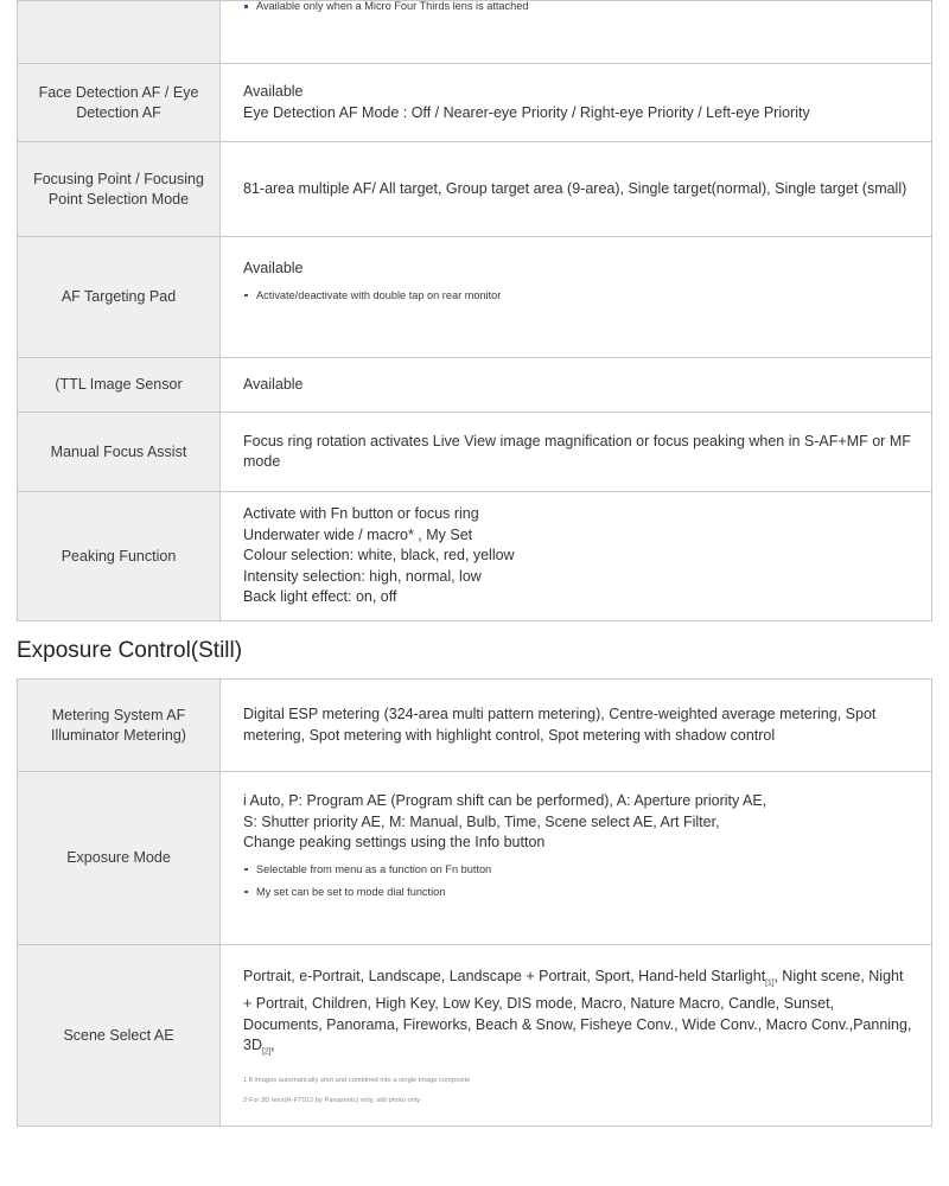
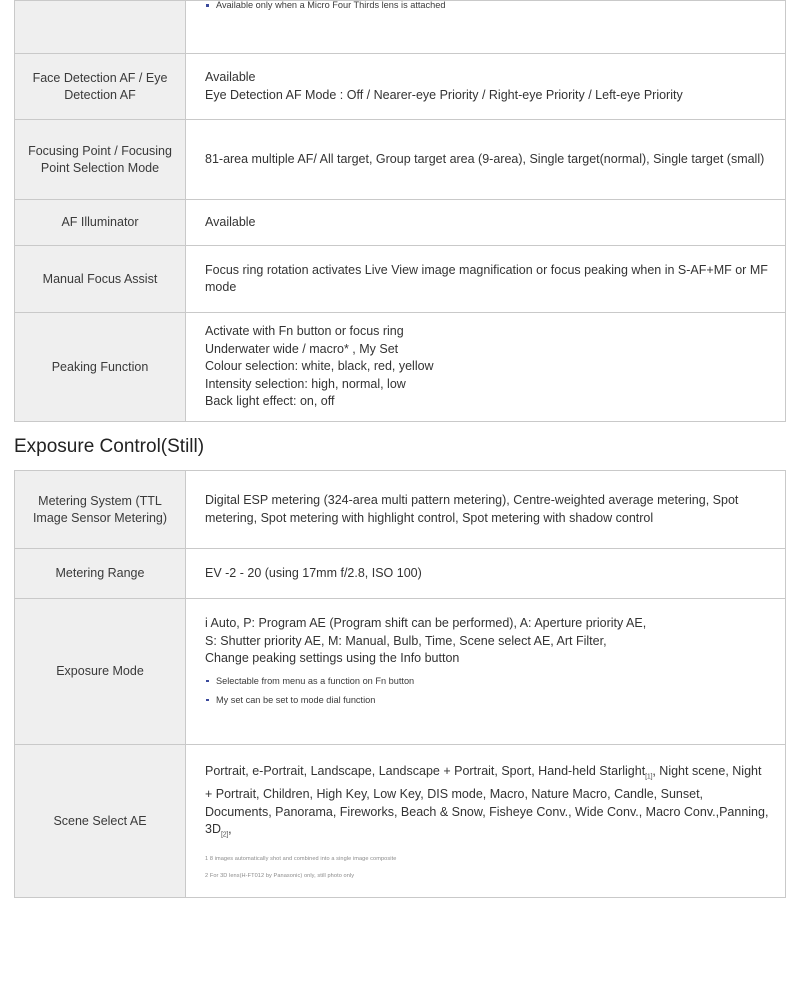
  	Available only when a Micro Four Thirds lens is attached
  Face Detection AF / Eye Detection AF	Available Eye Detection AF Mode : Off / Nearer-eye Priority / Right-eye Priority / Left-eye Priority
  Focusing Point / Focusing Point Selection Mode	81-area multiple AF/ All target, Group target area (9-area), Single target(normal), Single target (small)
- AF Targeting Pad	Available Activate/deactivate with double tap on rear monitor
- (TTL Image Sensor	Available
+ AF Illuminator	Available
  Manual Focus Assist	Focus ring rotation activates Live View image magnification or focus peaking when in S-AF+MF or MF mode
  Peaking Function	Activate with Fn button or focus ring Underwater wide / macro* , My Set Colour selection: white, black, red, yellow Intensity selection: high, normal, low Back light effect: on, off
  Exposure Control(Still)
- Metering System AF Illuminator Metering)	Digital ESP metering (324-area multi pattern metering), Centre-weighted average metering, Spot metering, Spot metering with highlight control, Spot metering with shadow control
+ Metering System (TTL Image Sensor Metering)	Digital ESP metering (324-area multi pattern metering), Centre-weighted average metering, Spot metering, Spot metering with highlight control, Spot metering with shadow control
+ Metering Range	EV -2 - 20 (using 17mm f/2.8, ISO 100)
  Exposure Mode	i Auto, P: Program AE (Program shift can be performed), A: Aperture priority AE, S: Shutter priority AE, M: Manual, Bulb, Time, Scene select AE, Art Filter, Change peaking settings using the Info button Selectable from menu as a function on Fn button My set can be set to mode dial function
